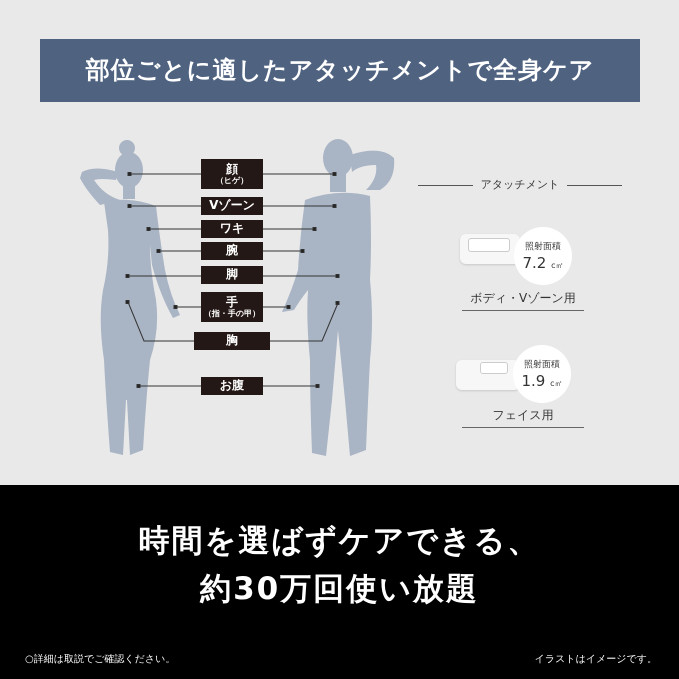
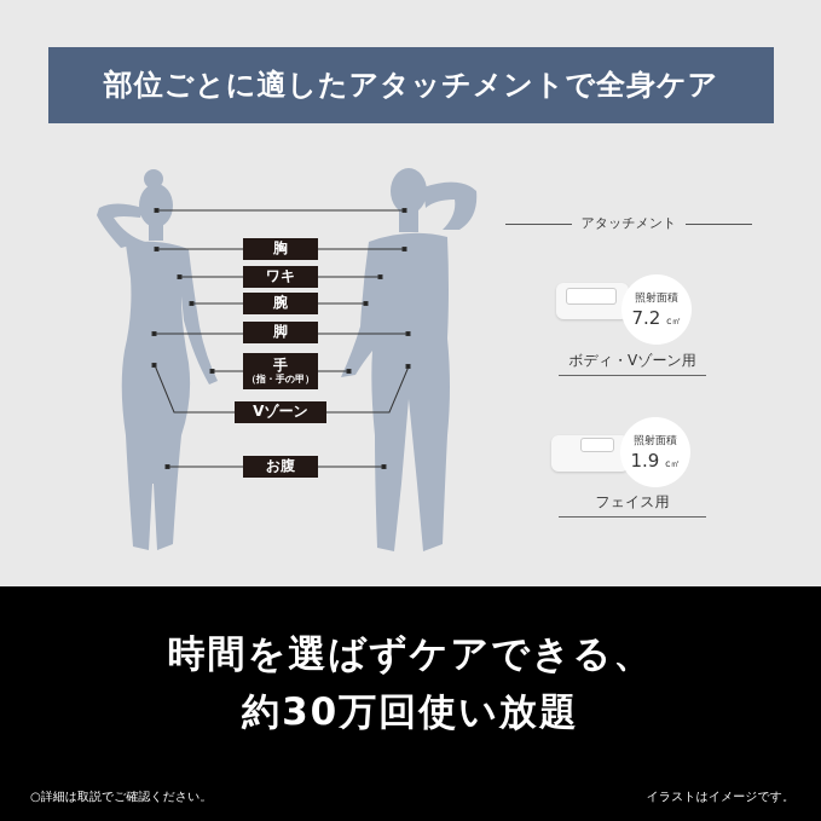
  部位ごとに適したアタッチメントで全身ケア
- 顔
- （ヒゲ）
- Vゾーン
+ 胸
  ワキ
  腕
  脚
  手
  （指・手の甲）
- 胸
+ Vゾーン
  お腹
  アタッチメント
  照射面積
  7.2 c㎡
  ボディ・Vゾーン用
  照射面積
  1.9 c㎡
  フェイス用
  時間を選ばずケアできる、
  約30万回使い放題
  ○詳細は取説でご確認ください。
  イラストはイメージです。
